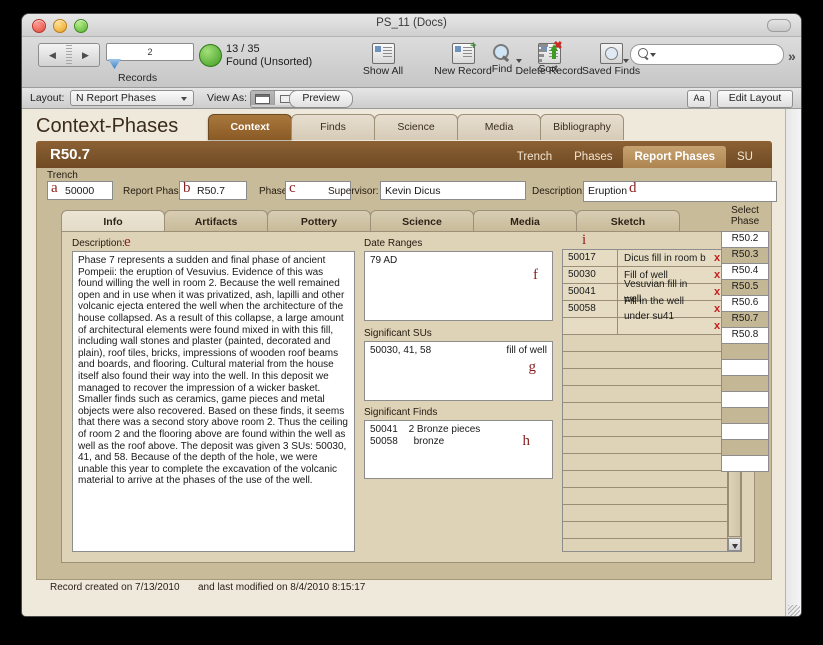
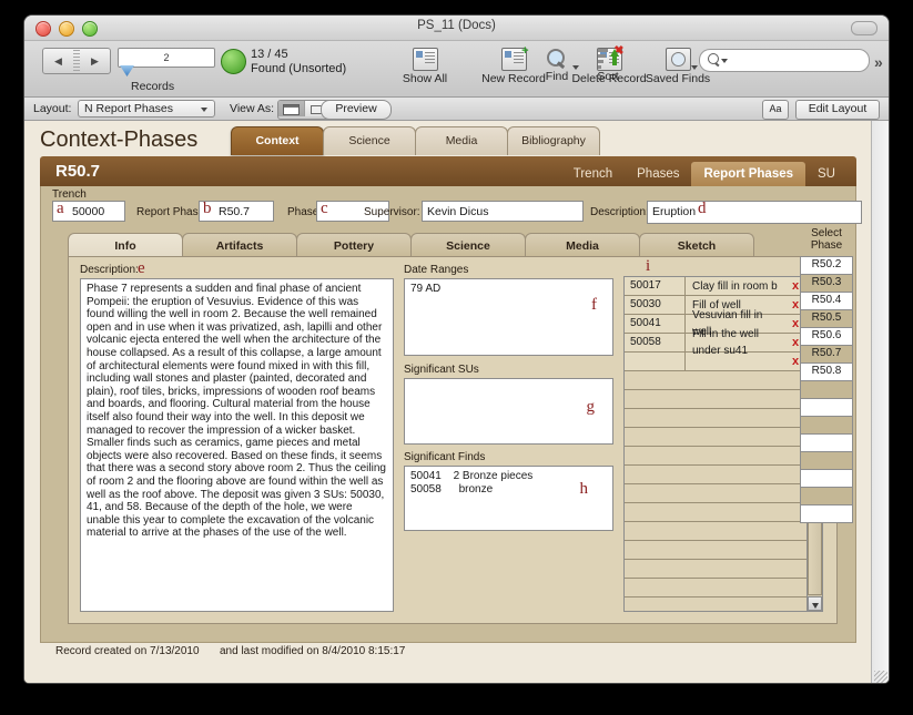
  PS_11 (Docs)
  ◀
  ▶
  2
  Records
- 13 / 35
+ 13 / 45
  Found (Unsorted)
  Show All
  +
  New Record
  ✖
  Delete Record
  Find
  Sort
  Saved Finds
  »
  Layout:
  N Report Phases
  View As:
  Preview
  Aa
  Edit Layout
  Context-Phases
  Context
- Finds
  Science
  Media
  Bibliography
  R50.7
  Trench
  Phases
  Report Phases
  SU
  Trench
  a
  50000
  Report Phas
  b
  R50.7
  Phas
  c
  Supervisor:
  Kevin Dicus
  Description
  d
  Eruption
  Info
  Artifacts
  Pottery
  Science
  Media
  Sketch
  Description:
  e
  Phase 7 represents a sudden and final phase of ancient Pompeii: the eruption of Vesuvius. Evidence of this was found willing the well in room 2. Because the well remained open and in use when it was privatized, ash, lapilli and other volcanic ejecta entered the well when the architecture of the house collapsed. As a result of this collapse, a large amount of architectural elements were found mixed in with this fill, including wall stones and plaster (painted, decorated and plain), roof tiles, bricks, impressions of wooden roof beams and boards, and flooring. Cultural material from the house itself also found their way into the well. In this deposit we managed to recover the impression of a wicker basket. Smaller finds such as ceramics, game pieces and metal objects were also recovered. Based on these finds, it seems that there was a second story above room 2. Thus the ceiling of room 2 and the flooring above are found within the well as well as the roof above. The deposit was given 3 SUs: 50030, 41, and 58. Because of the depth of the hole, we were unable this year to complete the excavation of the volcanic material to arrive at the phases of the use of the well.
  Date Ranges
  79 AD
  f
  Significant SUs
- 50030, 41, 58
- fill of well
  g
  Significant Finds
  50041 2 Bronze pieces
  50058 bronze
  h
  i
  50017
- Dicus fill in room b
+ Clay fill in room b
  x
  50030
  Fill of well
  x
  50041
  Vesuvian fill in well
  x
  50058
  Fill in the well under su41
  x
  x
  Select
  Phase
  R50.2
  R50.3
  R50.4
  R50.5
  R50.6
  R50.7
  R50.8
  Record created on 7/13/2010
  and last modified on 8/4/2010 8:15:17
